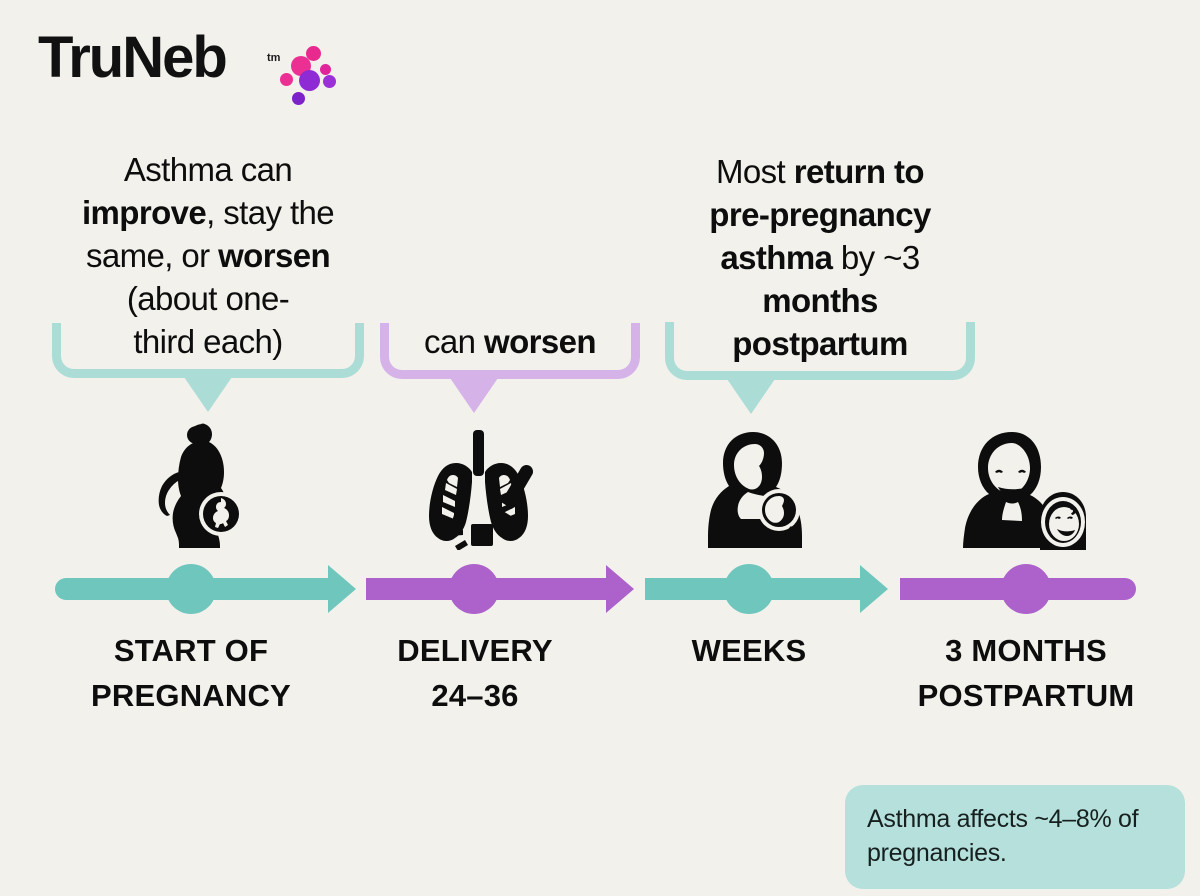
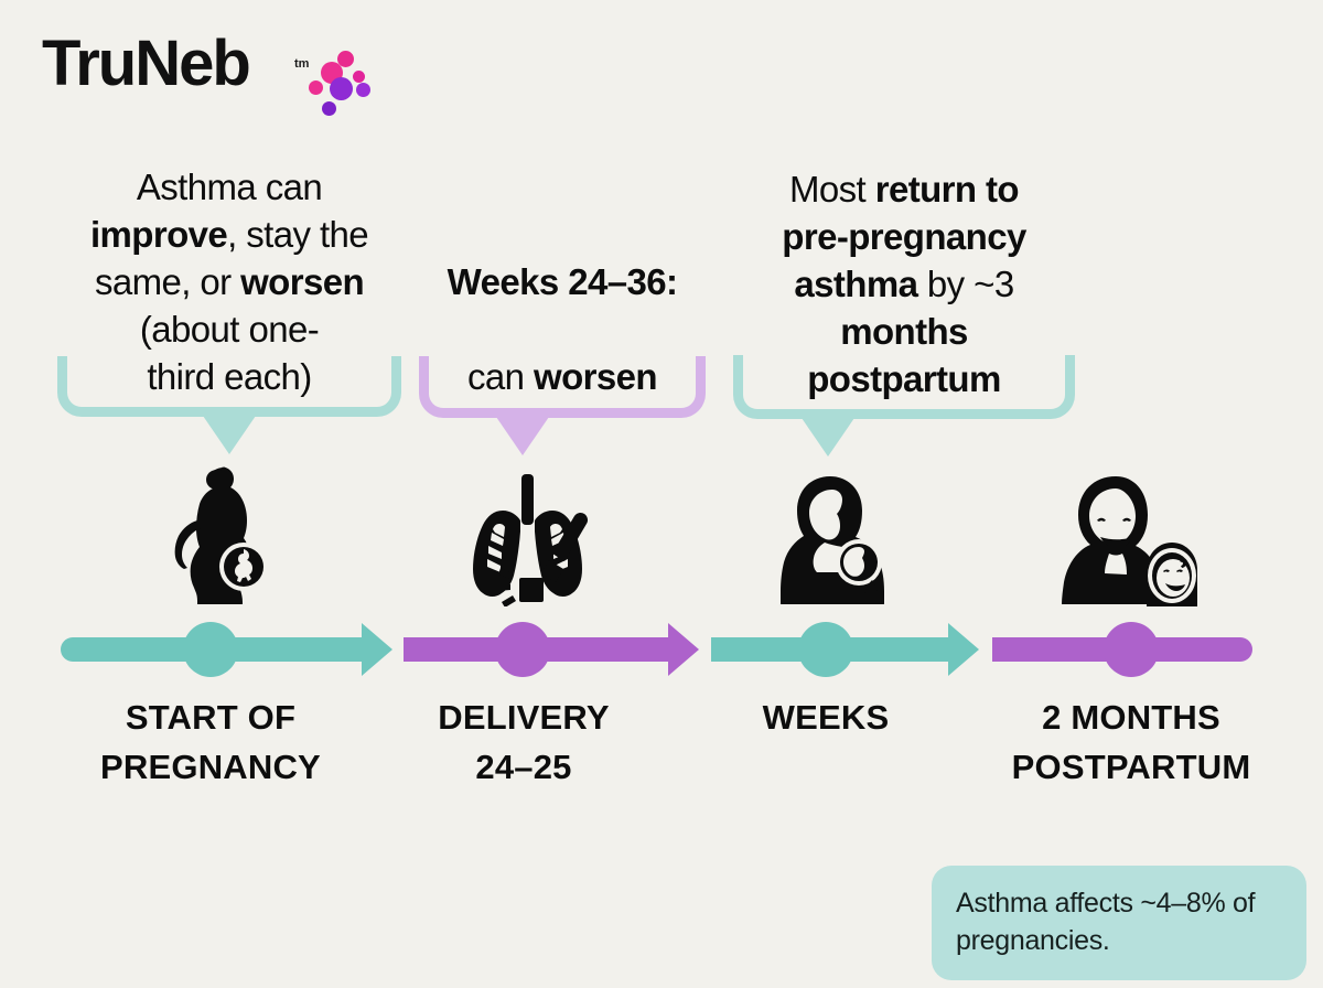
  TruNeb
  tm
  Asthma can improve, stay the
  same, or worsen
  (about one-
  third each)
+ Weeks 24–36:
  can worsen
  Most return to
  pre-pregnancy
  asthma by ~3
  months
  postpartum
  START OF
  PREGNANCY
  DELIVERY
- 24–36
+ 24–25
  WEEKS
- 3 MONTHS
+ 2 MONTHS
  POSTPARTUM
  Asthma affects ~4–8% of pregnancies.
